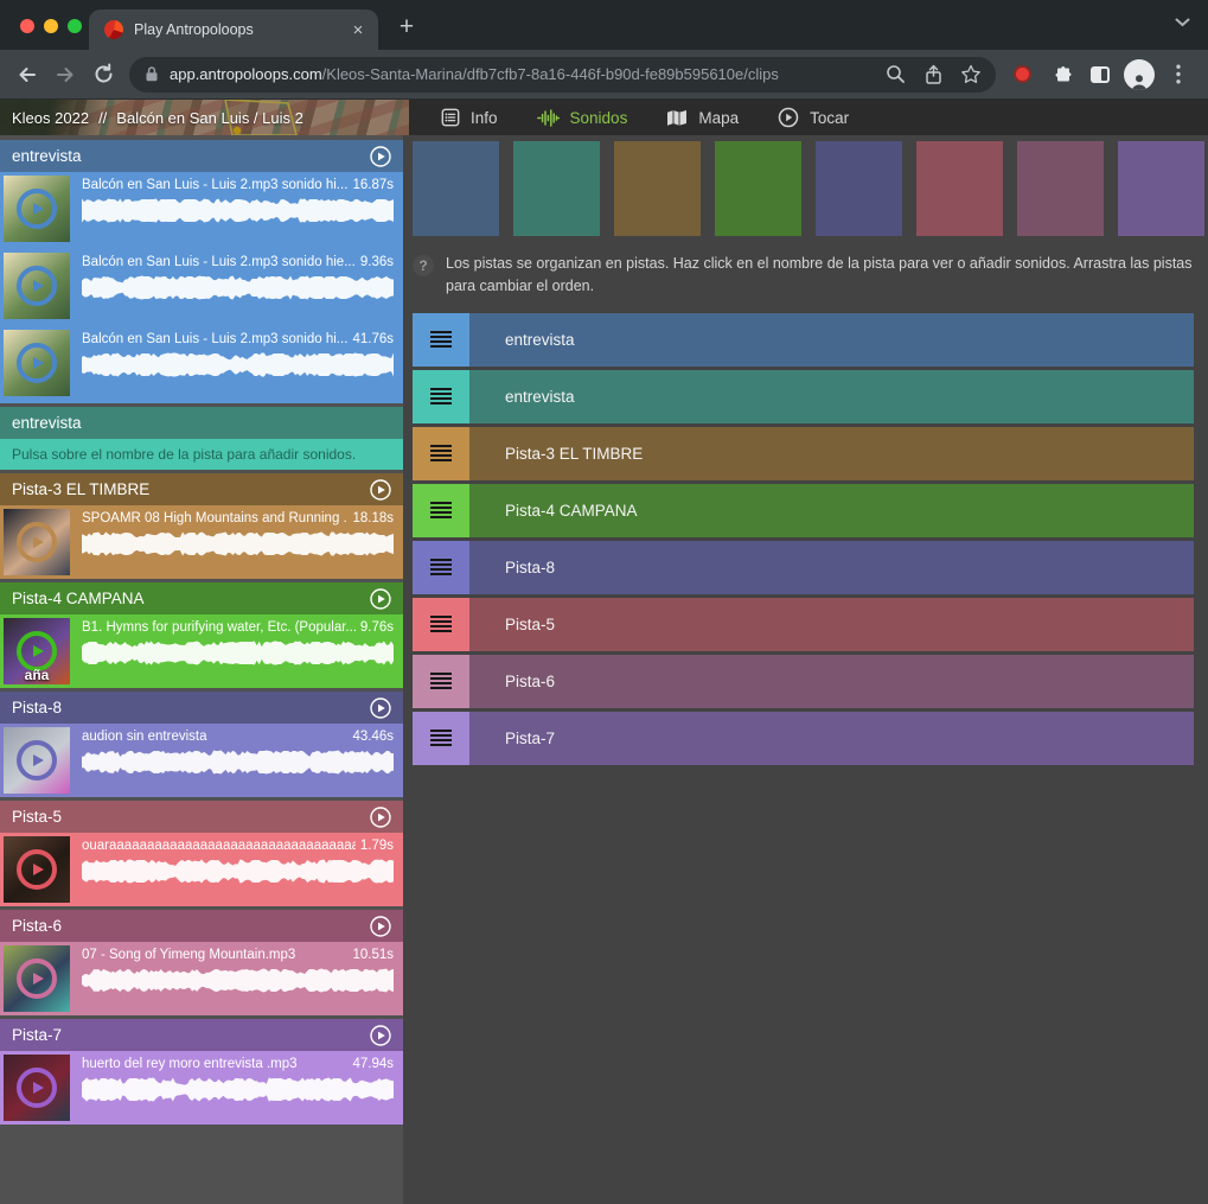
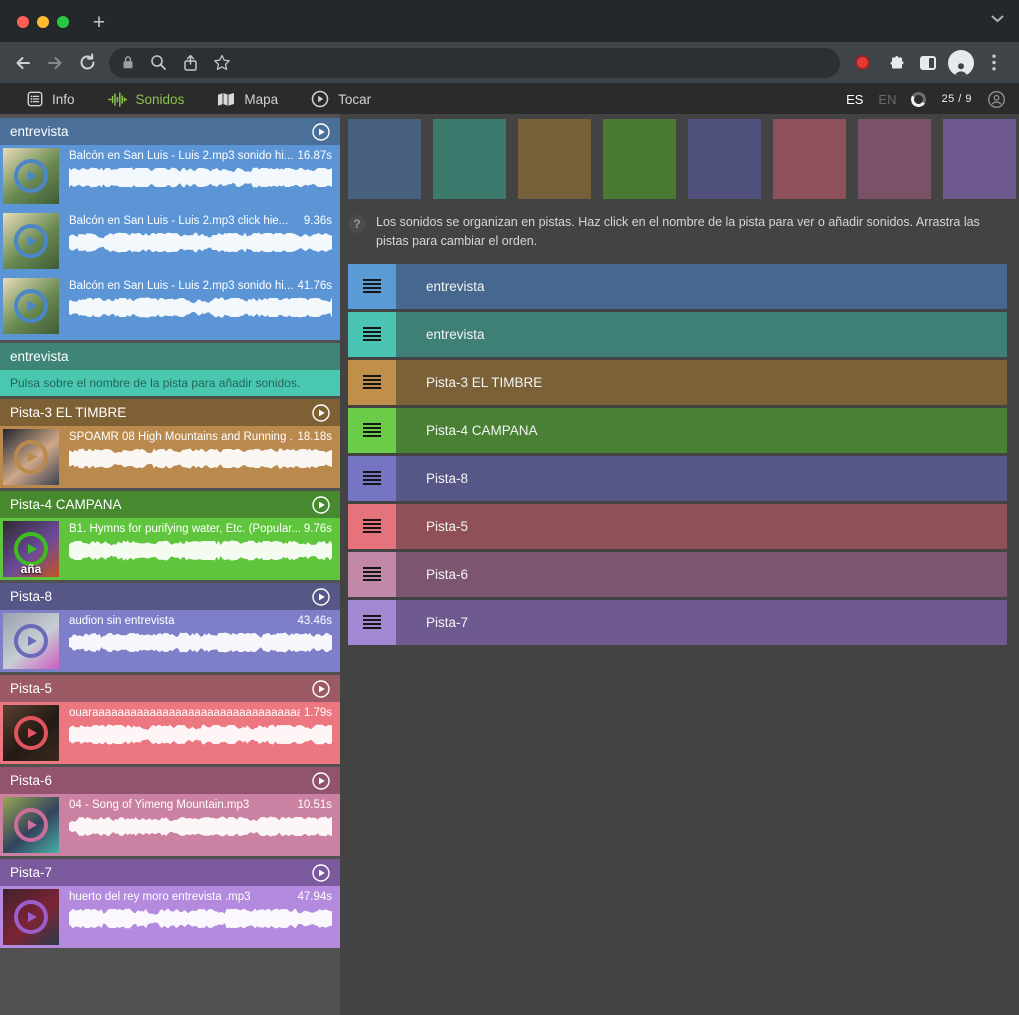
- Play Antropoloops
- ×
  +
- app.antropoloops.com/Kleos-Santa-Marina/dfb7cfb7-8a16-446f-b90d-fe89b595610e/clips
- Kleos 2022
- //
- Balcón en San Luis / Luis 2
  Info
  Sonidos
  Mapa
  Tocar
+ ES
+ EN
+ 25 / 9
  entrevista
  Balcón en San Luis - Luis 2.mp3 sonido hi...
  16.87s
- Balcón en San Luis - Luis 2.mp3 sonido hie...
+ Balcón en San Luis - Luis 2.mp3 click hie...
  9.36s
  Balcón en San Luis - Luis 2.mp3 sonido hi...
  41.76s
  entrevista
  Pulsa sobre el nombre de la pista para añadir sonidos.
  Pista-3 EL TIMBRE
  SPOAMR 08 High Mountains and Running .
  18.18s
  Pista-4 CAMPANA
  aña
  B1. Hymns for purifying water, Etc. (Popular...
  9.76s
  Pista-8
  audion sin entrevista
  43.46s
  Pista-5
  ouaraaaaaaaaaaaaaaaaaaaaaaaaaaaaaaaa
  1.79s
  Pista-6
- 07 - Song of Yimeng Mountain.mp3
+ 04 - Song of Yimeng Mountain.mp3
  10.51s
  Pista-7
  huerto del rey moro entrevista .mp3
  47.94s
  ?
- Los pistas se organizan en pistas. Haz click en el nombre de la pista para ver o añadir sonidos. Arrastra las pistas para cambiar el orden.
+ Los sonidos se organizan en pistas. Haz click en el nombre de la pista para ver o añadir sonidos. Arrastra las pistas para cambiar el orden.
  entrevista
  entrevista
  Pista-3 EL TIMBRE
  Pista-4 CAMPANA
  Pista-8
  Pista-5
  Pista-6
  Pista-7
